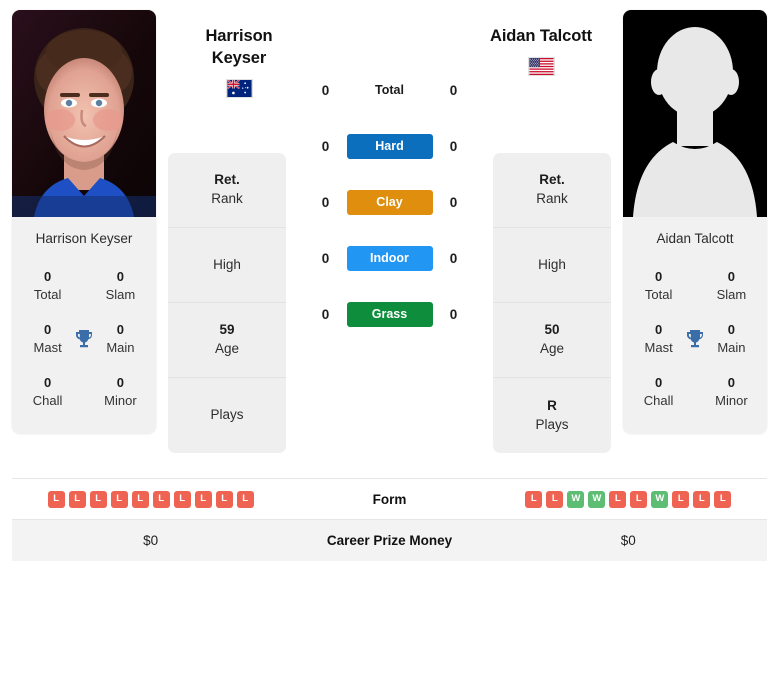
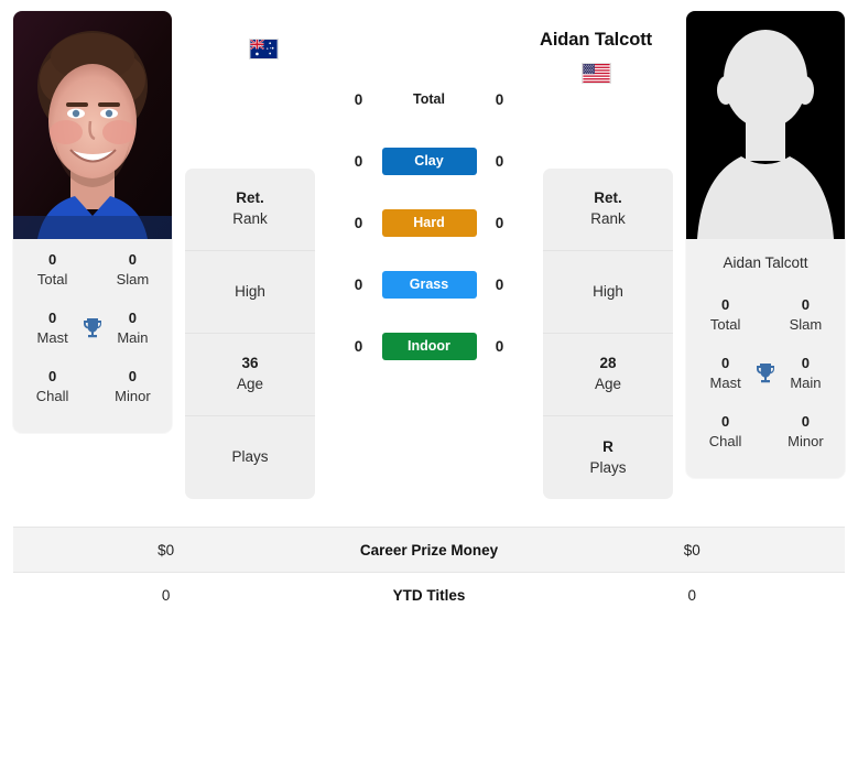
- Harrison
- Keyser
  Aidan Talcott
- Harrison Keyser
  0
  Total
  0
  Slam
  0
  Mast
  0
  Main
  0
  Chall
  0
  Minor
  Ret.
  Rank
  High
- 59
+ 36
  Age
  Plays
  0
  Total
  0
  0
- Hard
+ Clay
  0
  0
- Clay
+ Hard
  0
  0
- Indoor
+ Grass
  0
  0
- Grass
+ Indoor
  0
  Ret.
  Rank
  High
- 50
+ 28
  Age
  R
  Plays
  Aidan Talcott
  0
  Total
  0
  Slam
  0
  Mast
  0
  Main
  0
  Chall
  0
  Minor
- L L L L L L L L L L	Form	L L W W L L W L L L
  $0	Career Prize Money	$0
+ 0	YTD Titles	0
